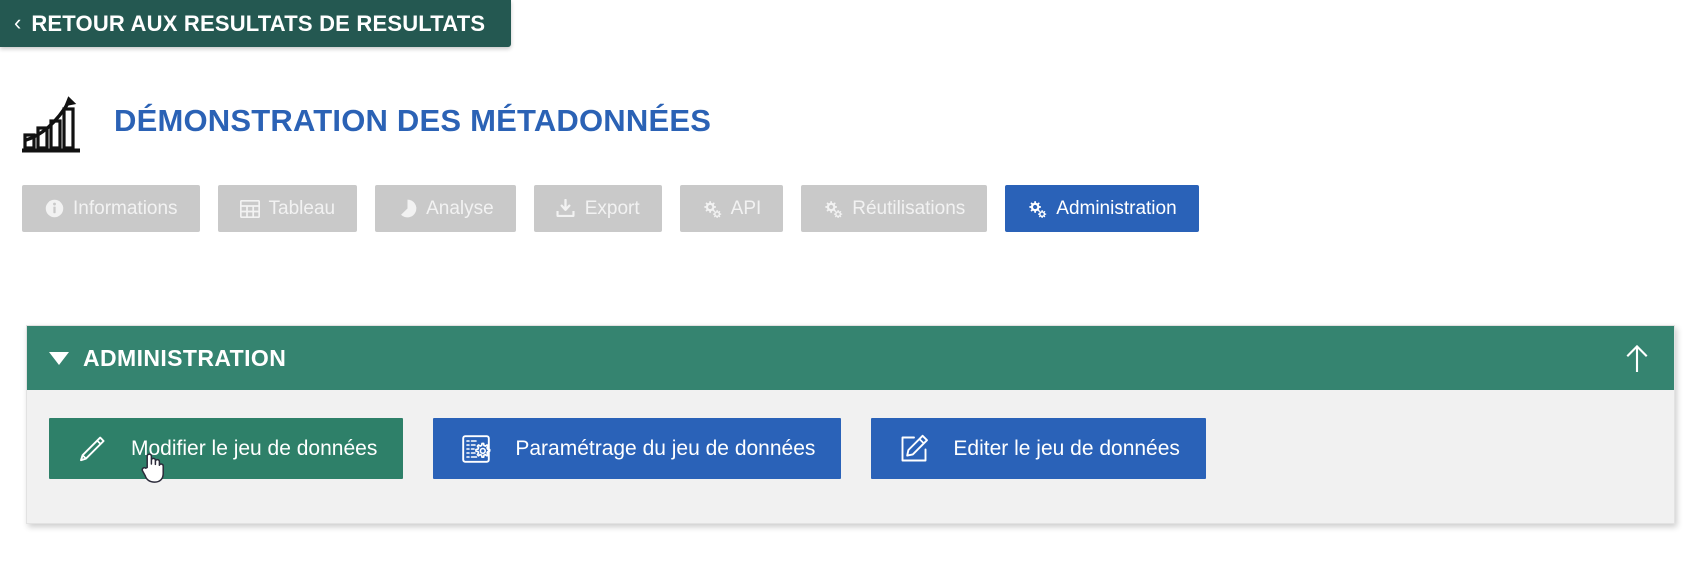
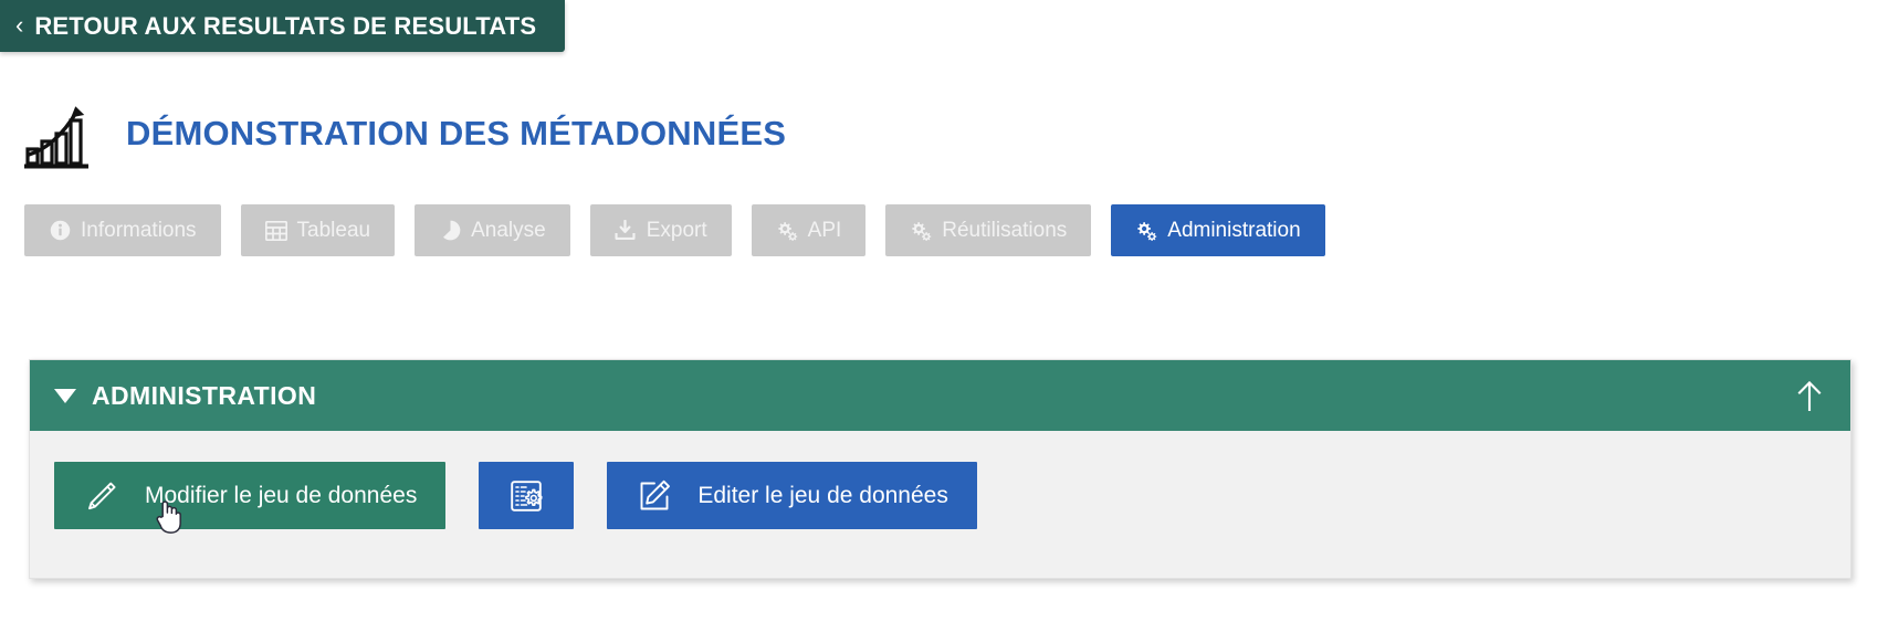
  ‹
  RETOUR AUX RESULTATS DE RESULTATS
  DÉMONSTRATION DES MÉTADONNÉES
  Informations
  Tableau
  Analyse
  Export
  API
  Réutilisations
  Administration
  ADMINISTRATION
  Modifier le jeu de données
- Paramétrage du jeu de données
  Editer le jeu de données
